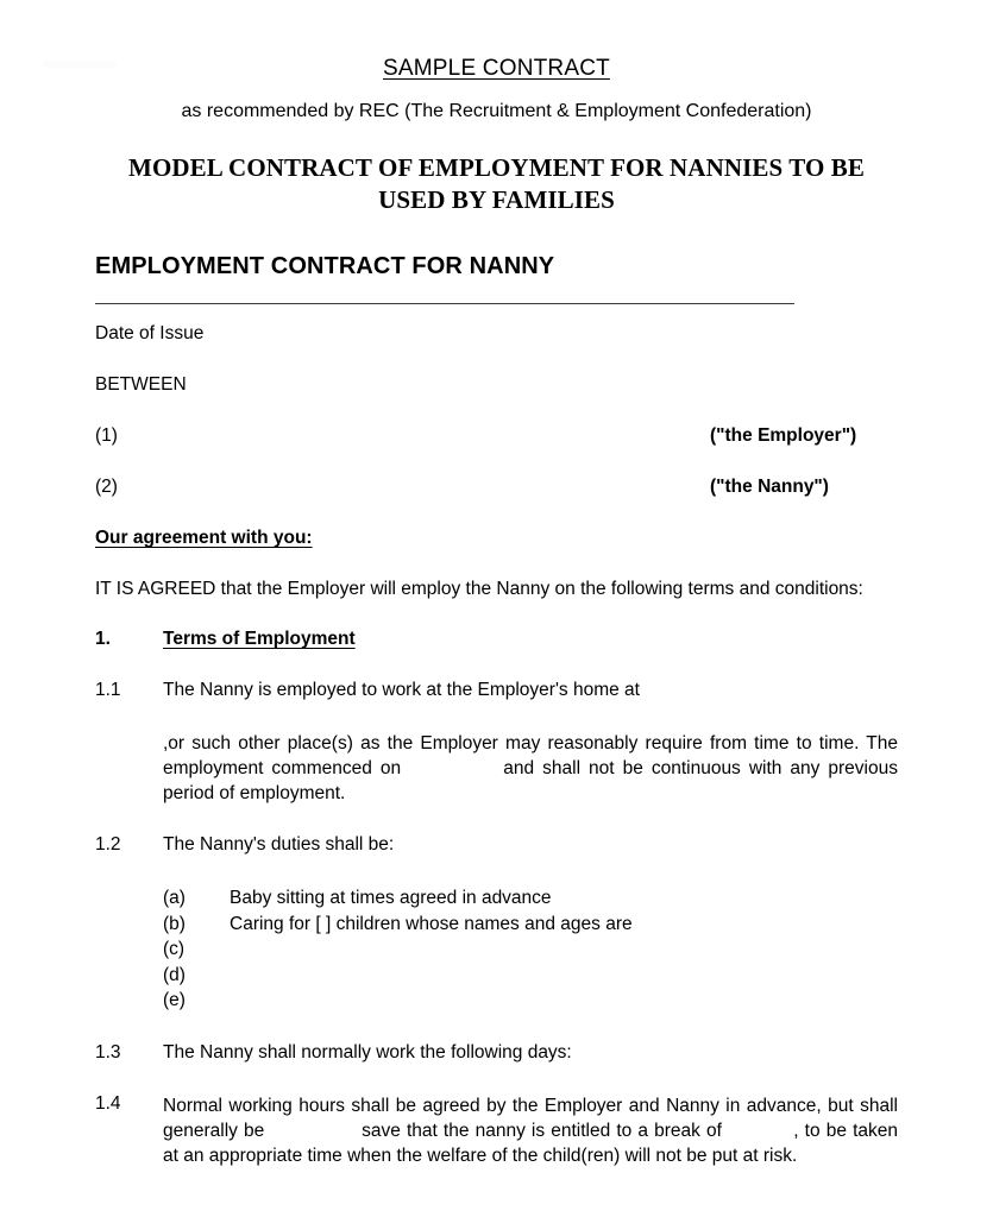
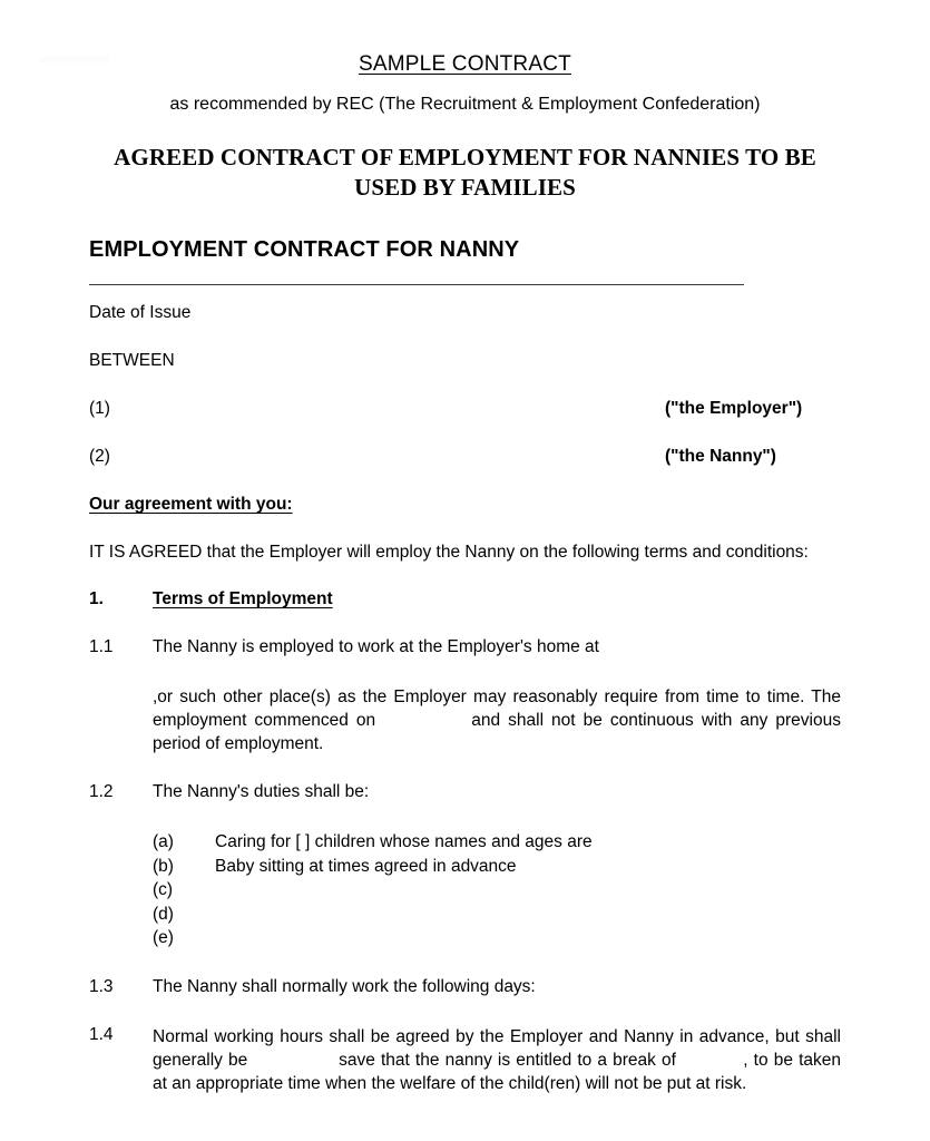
  SAMPLE CONTRACT
  as recommended by REC (The Recruitment & Employment Confederation)
- MODEL CONTRACT OF EMPLOYMENT FOR NANNIES TO BE
+ AGREED CONTRACT OF EMPLOYMENT FOR NANNIES TO BE
  USED BY FAMILIES
  EMPLOYMENT CONTRACT FOR NANNY
  Date of Issue
  BETWEEN
  (1)
  ("the Employer")
  (2)
  ("the Nanny")
  Our agreement with you:
  IT IS AGREED that the Employer will employ the Nanny on the following terms and conditions:
  1.
  Terms of Employment
  1.1
  The Nanny is employed to work at the Employer's home at
  ,or such other place(s) as the Employer may reasonably require from time to time. The employment commenced on and shall not be continuous with any previous period of employment.
  1.2
  The Nanny's duties shall be:
  (a)
- Baby sitting at times agreed in advance
+ Caring for [ ] children whose names and ages are
  (b)
- Caring for [ ] children whose names and ages are
+ Baby sitting at times agreed in advance
  (c)
  (d)
  (e)
  1.3
  The Nanny shall normally work the following days:
  1.4
  Normal working hours shall be agreed by the Employer and Nanny in advance, but shall generally be save that the nanny is entitled to a break of , to be taken at an appropriate time when the welfare of the child(ren) will not be put at risk.
